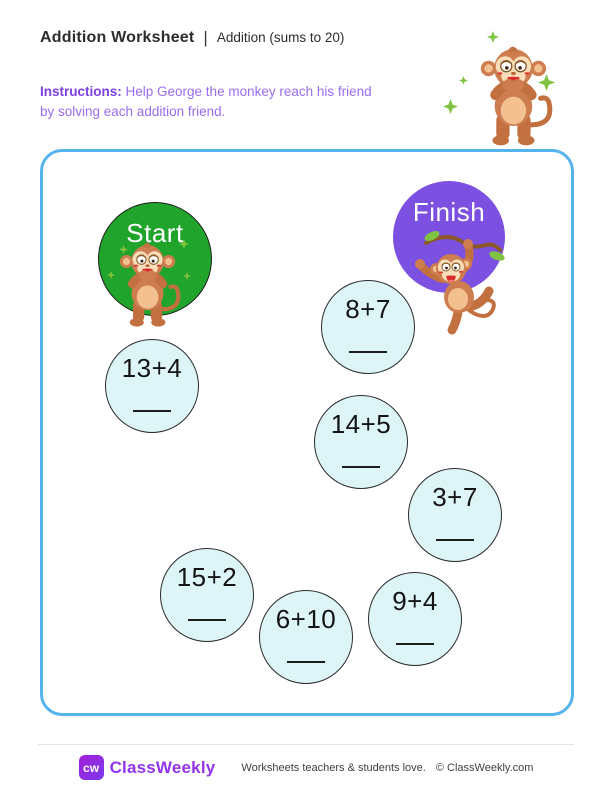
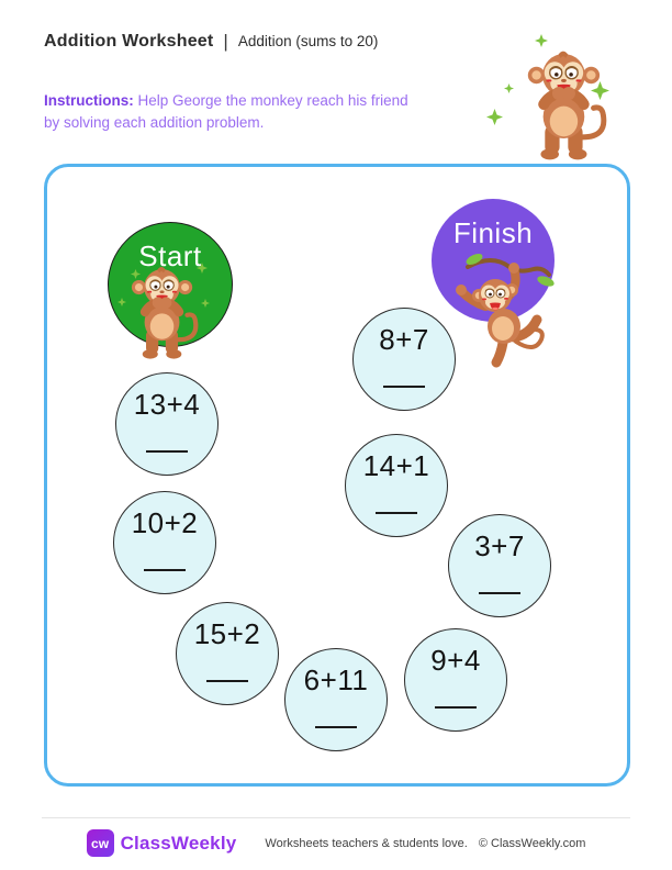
  Addition Worksheet
  |
  Addition (sums to 20)
- Instructions: Help George the monkey reach his friend by solving each addition friend.
+ Instructions: Help George the monkey reach his friend by solving each addition problem.
  Start
  Finish
  13+4
+ 10+2
  15+2
- 6+10
+ 6+11
  9+4
  3+7
- 14+5
+ 14+1
  8+7
  cw
  ClassWeekly
  Worksheets teachers & students love.
  © ClassWeekly.com
